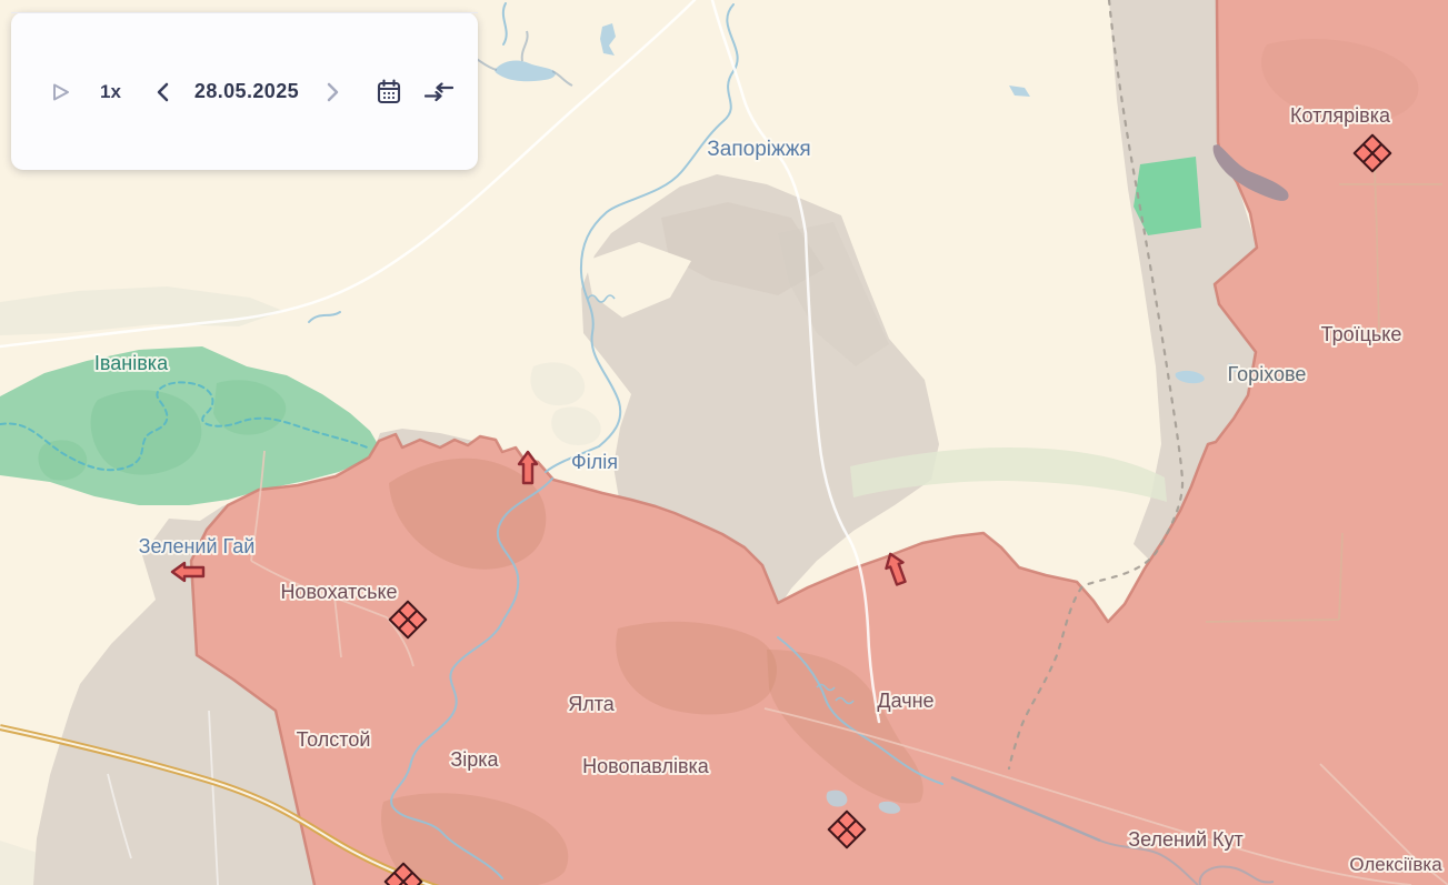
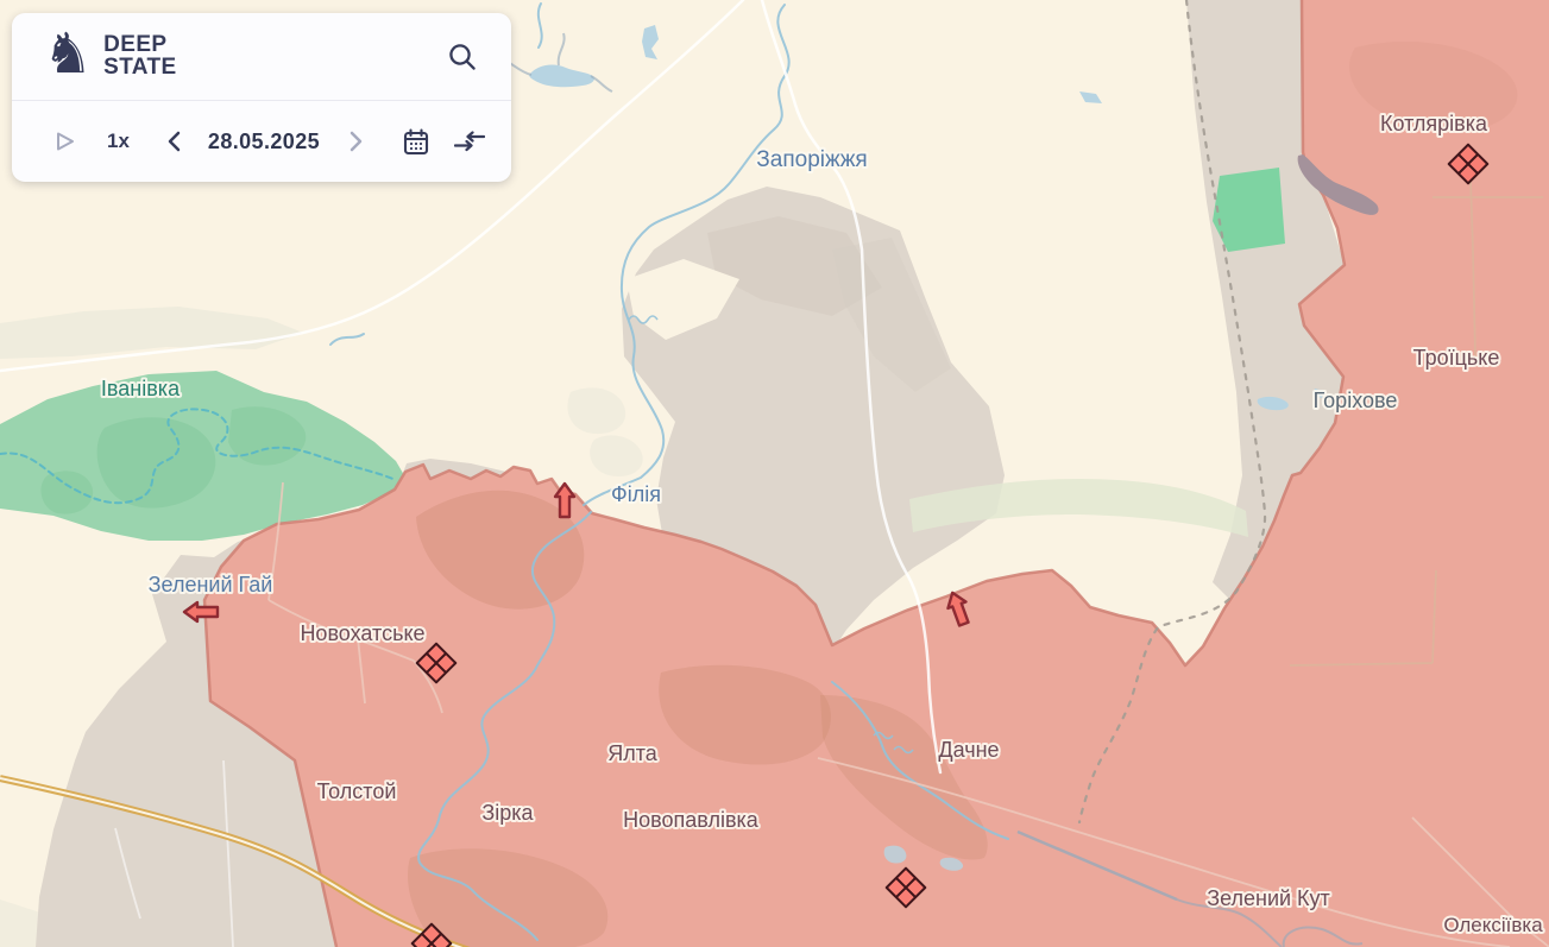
  Запоріжжя
  Котлярівка
  Троїцьке
  Горіхове
  Іванівка
  Філія
  Зелений Гай
  Новохатське
  Ялта
  Дачне
  Толстой
  Зірка
  Новопавлівка
  Зелений Кут
  Олексіївка
+ ♞
+ DEEP
+ STATE
  1x
  28.05.2025
